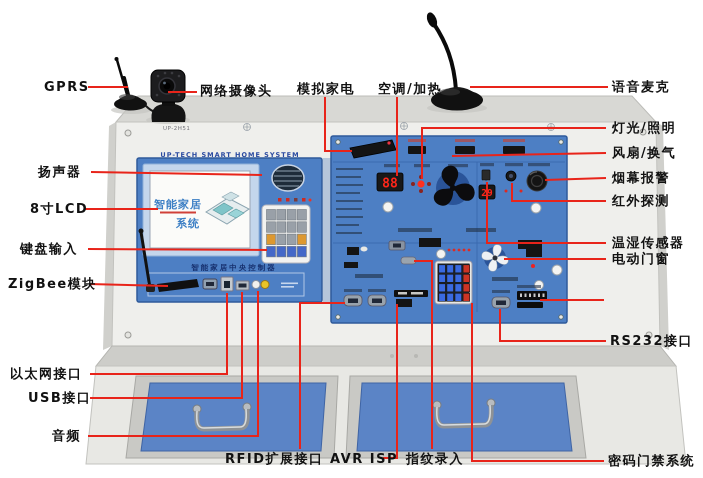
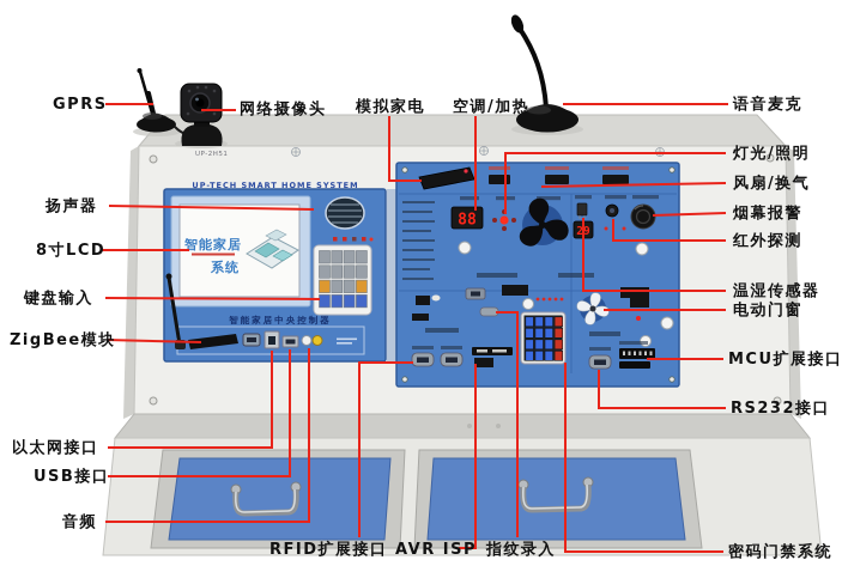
  UP-TECH SMART HOME SYSTEM
  智能家居
  系统
  智能家居中央控制器
  88
  29
  GPRS
  网络摄像头
  模拟家电
  空调/加热
  语音麦克
  扬声器
  8寸LCD
  键盘输入
  ZigBee模块
  灯光/照明
  风扇/换气
  烟幕报警
  红外探测
  温湿传感器
  电动门窗
+ MCU扩展接口
  RS232接口
  以太网接口
  USB接口
  音频
  RFID扩展接口
  AVR ISP
  指纹录入
  密码门禁系统
